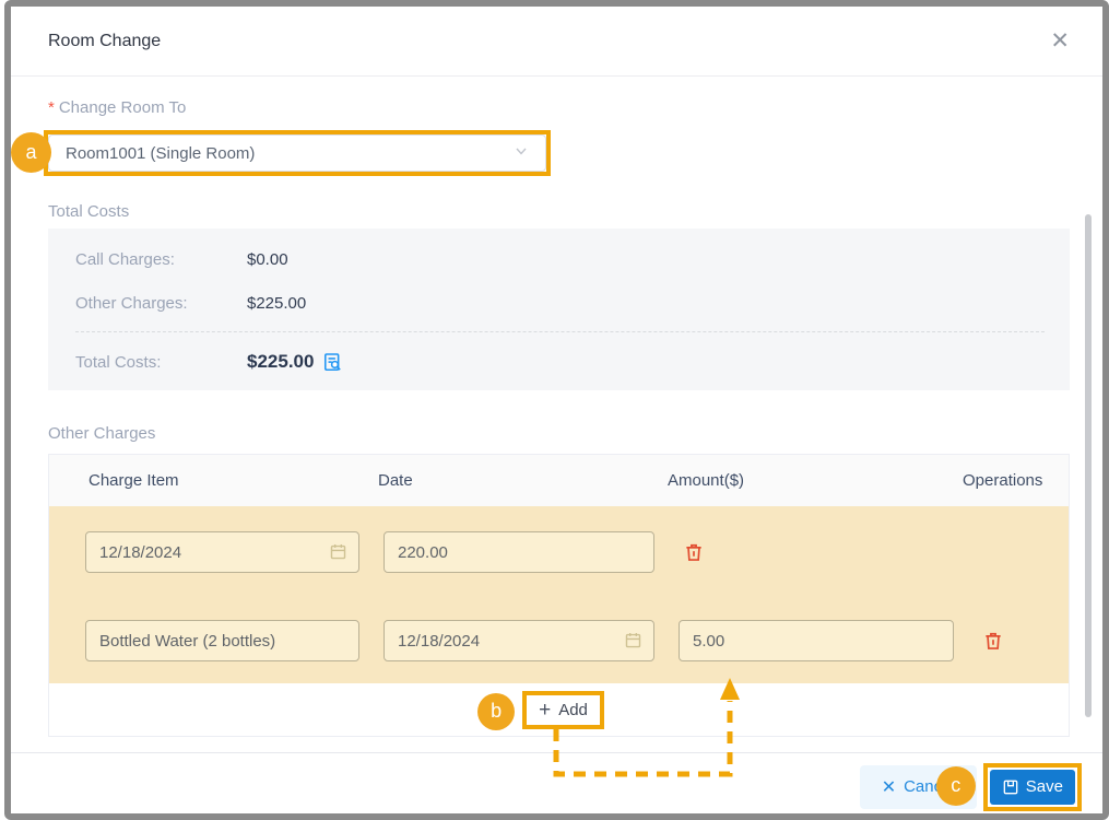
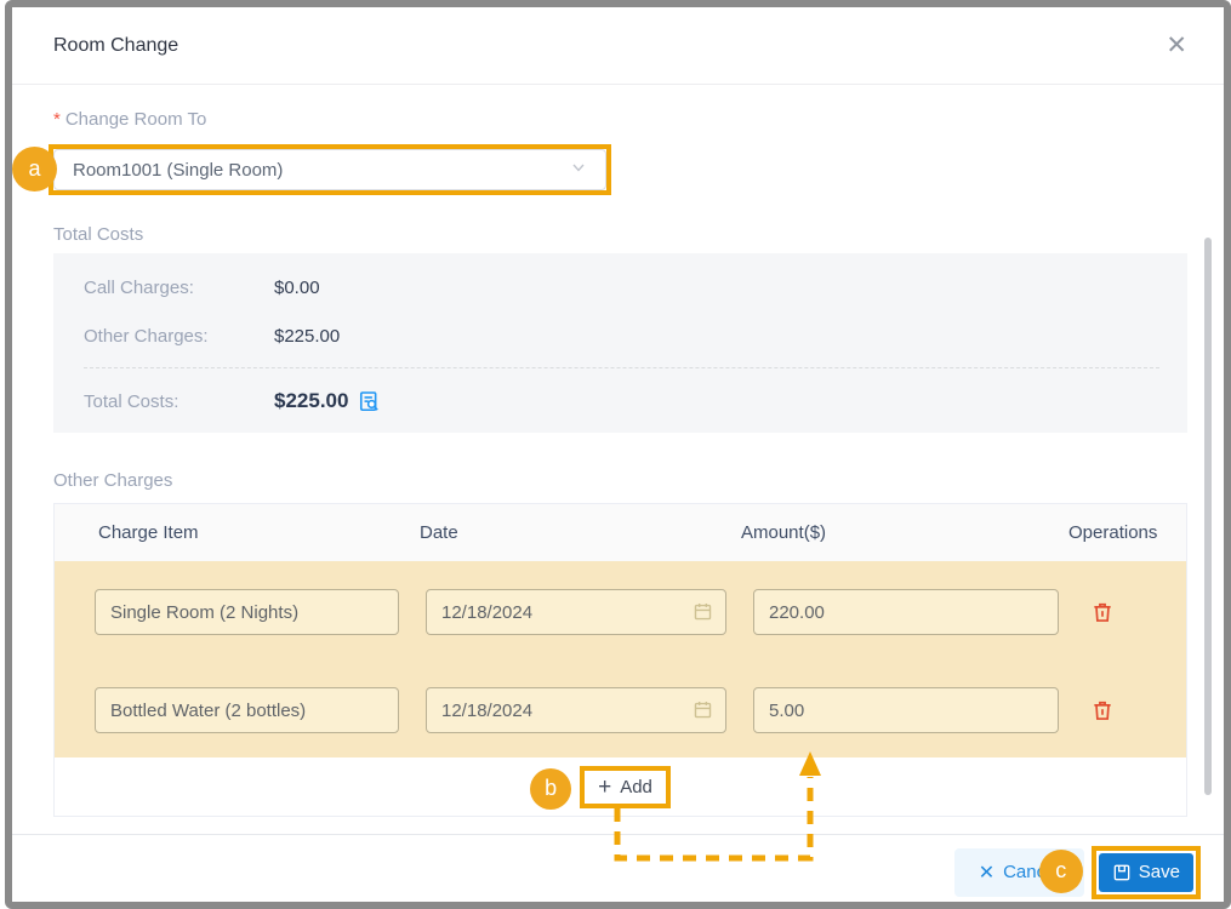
  Room Change
  ✕
  * Change Room To
  Room1001 (Single Room)
  a
  Total Costs
  Call Charges:
  $0.00
  Other Charges:
  $225.00
  Total Costs:
  $225.00
  Other Charges
  Charge Item
  Date
  Amount($)
  Operations
+ Single Room (2 Nights)
  12/18/2024
  220.00
  Bottled Water (2 bottles)
  12/18/2024
  5.00
  +
  Add
  b
  ✕
  Save
  c
